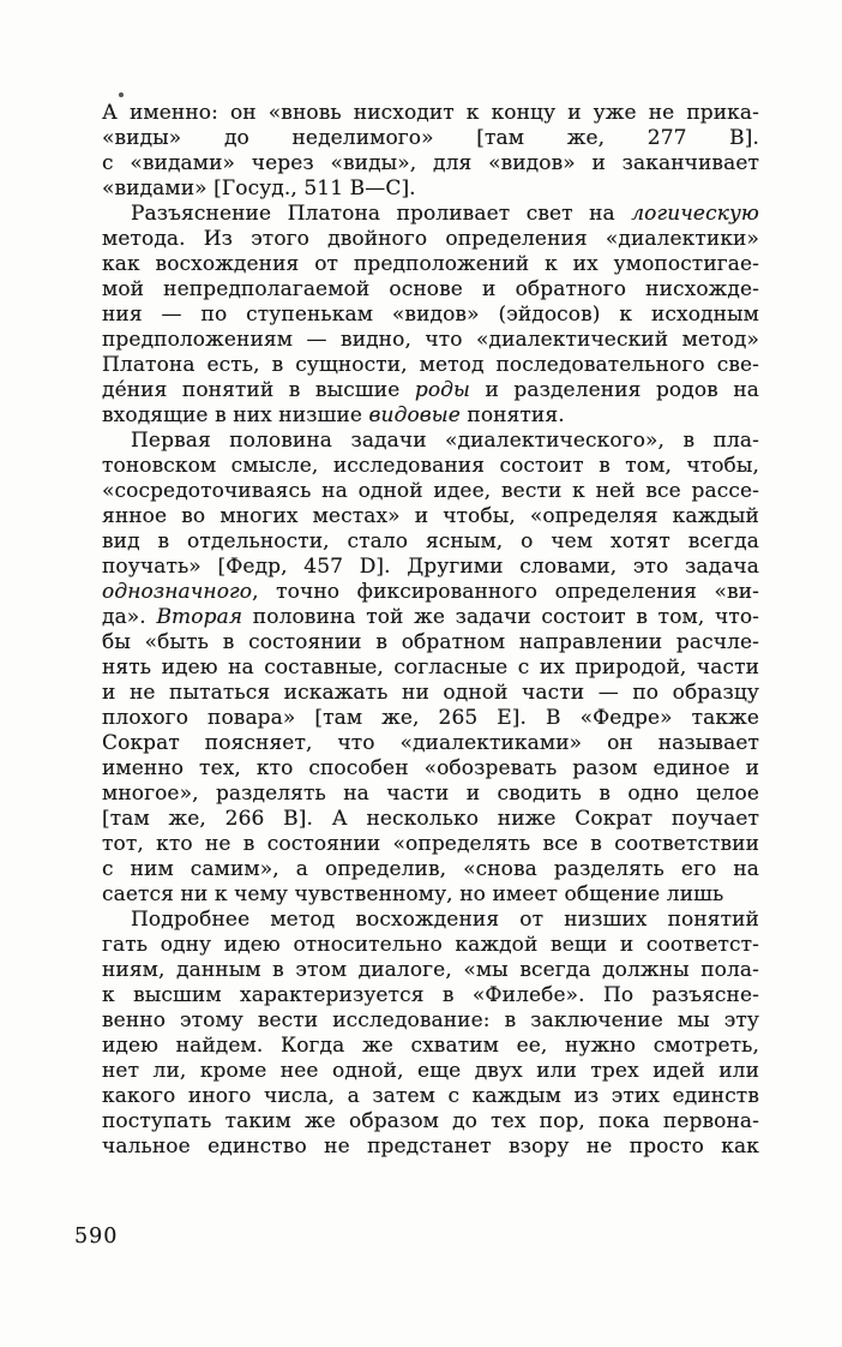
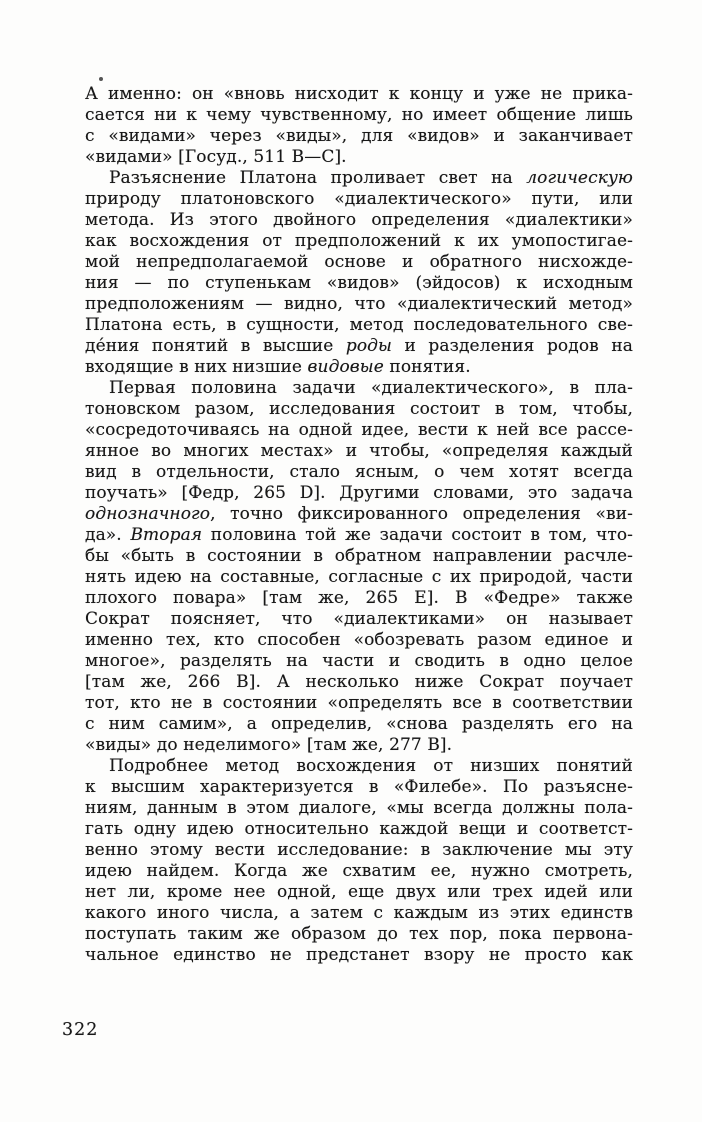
  А именно: он «вновь нисходит к концу и уже не прика-
- «виды» до неделимого» [там же, 277 В].
+ сается ни к чему чувственному, но имеет общение лишь
  с «видами» через «виды», для «видов» и заканчивает
  «видами» [Госуд., 511 В—С].
  Разъяснение Платона проливает свет на логическую
+ природу платоновского «диалектического» пути, или
  метода. Из этого двойного определения «диалектики»
  как восхождения от предположений к их умопостигае-
  мой непредполагаемой основе и обратного нисхожде-
  ния — по ступенькам «видов» (эйдосов) к исходным
  предположениям — видно, что «диалектический метод»
  Платона есть, в сущности, метод последовательного све-
  де́ния понятий в высшие роды и разделения родов на
  входящие в них низшие видовые понятия.
  Первая половина задачи «диалектического», в пла-
- тоновском смысле, исследования состоит в том, чтобы,
+ тоновском разом, исследования состоит в том, чтобы,
  «сосредоточиваясь на одной идее, вести к ней все рассе-
  янное во многих местах» и чтобы, «определяя каждый
  вид в отдельности, стало ясным, о чем хотят всегда
- поучать» [Федр, 457 D]. Другими словами, это задача
+ поучать» [Федр, 265 D]. Другими словами, это задача
  однозначного, точно фиксированного определения «ви-
  да». Вторая половина той же задачи состоит в том, что-
  бы «быть в состоянии в обратном направлении расчле-
  нять идею на составные, согласные с их природой, части
- и не пытаться искажать ни одной части — по образцу
  плохого повара» [там же, 265 Е]. В «Федре» также
  Сократ поясняет, что «диалектиками» он называет
  именно тех, кто способен «обозревать разом единое и
  многое», разделять на части и сводить в одно целое
  [там же, 266 В]. А несколько ниже Сократ поучает
  тот, кто не в состоянии «определять все в соответствии
  с ним самим», а определив, «снова разделять его на
- сается ни к чему чувственному, но имеет общение лишь
+ «виды» до неделимого» [там же, 277 В].
  Подробнее метод восхождения от низших понятий
- гать одну идею относительно каждой вещи и соответст-
+ к высшим характеризуется в «Филебе». По разъясне-
  ниям, данным в этом диалоге, «мы всегда должны пола-
- к высшим характеризуется в «Филебе». По разъясне-
+ гать одну идею относительно каждой вещи и соответст-
  венно этому вести исследование: в заключение мы эту
  идею найдем. Когда же схватим ее, нужно смотреть,
  нет ли, кроме нее одной, еще двух или трех идей или
  какого иного числа, а затем с каждым из этих единств
  поступать таким же образом до тех пор, пока первона-
  чальное единство не предстанет взору не просто как
- 590
+ 322
